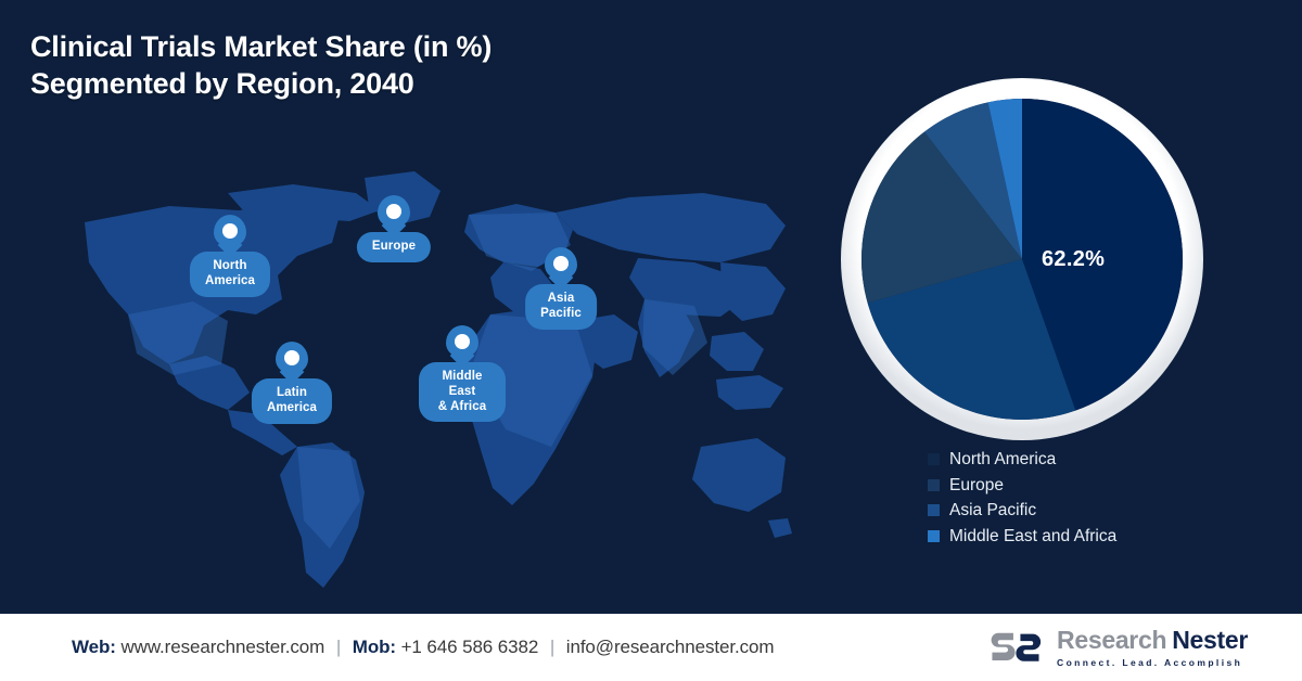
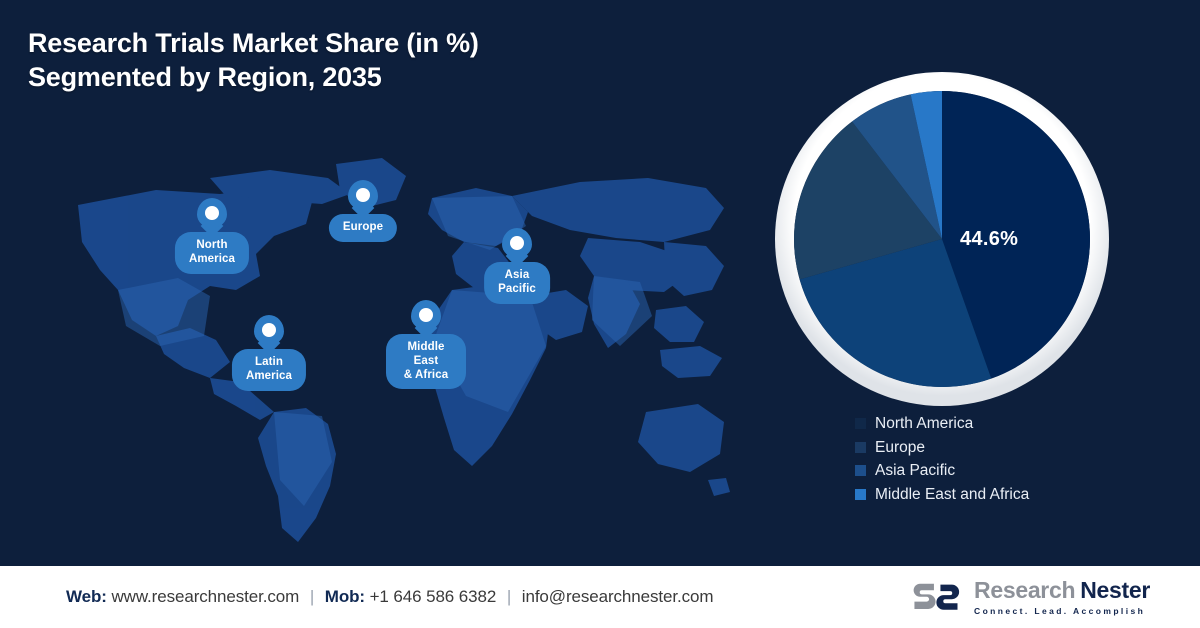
- Clinical Trials Market Share (in %)
+ Research Trials Market Share (in %)
- Segmented by Region, 2040
+ Segmented by Region, 2035
  North
  America
  Europe
  Asia
  Pacific
  Latin
  America
  Middle East
  & Africa
- 62.2%
+ 44.6%
  North America
  Europe
  Asia Pacific
  Middle East and Africa
  Web: www.researchnester.com | Mob: +1 646 586 6382 | info@researchnester.com
  Research Nester
  Connect. Lead. Accomplish
